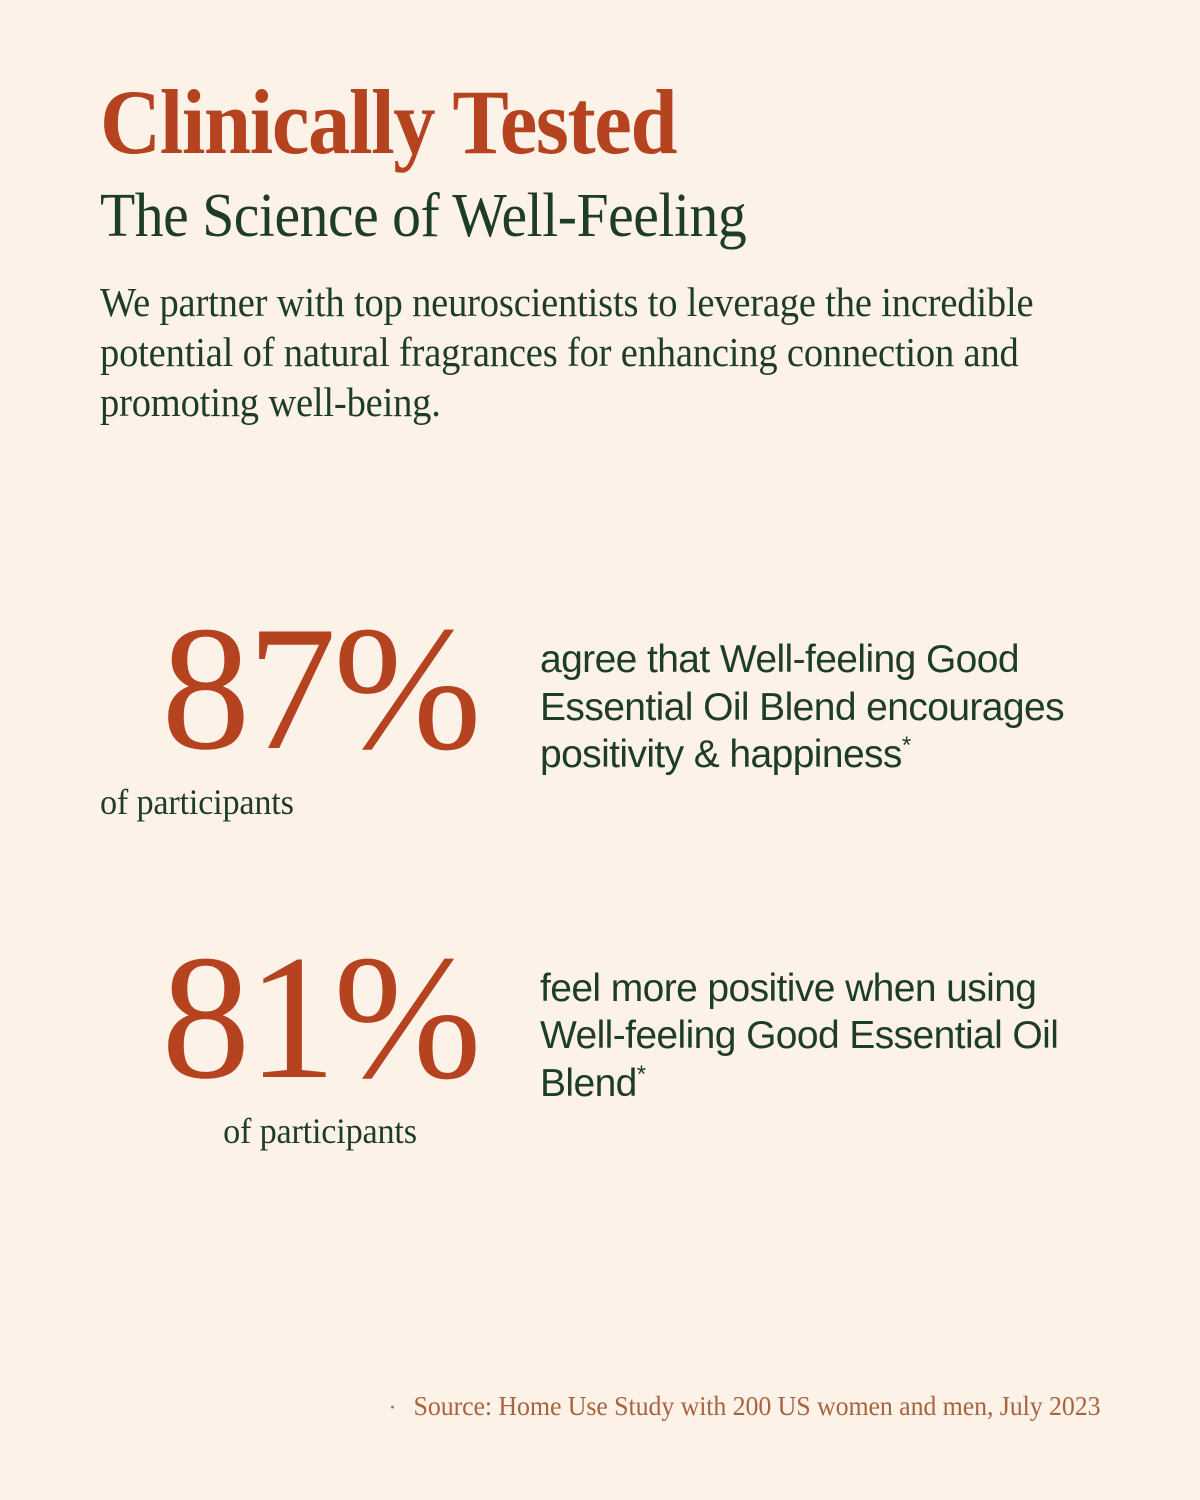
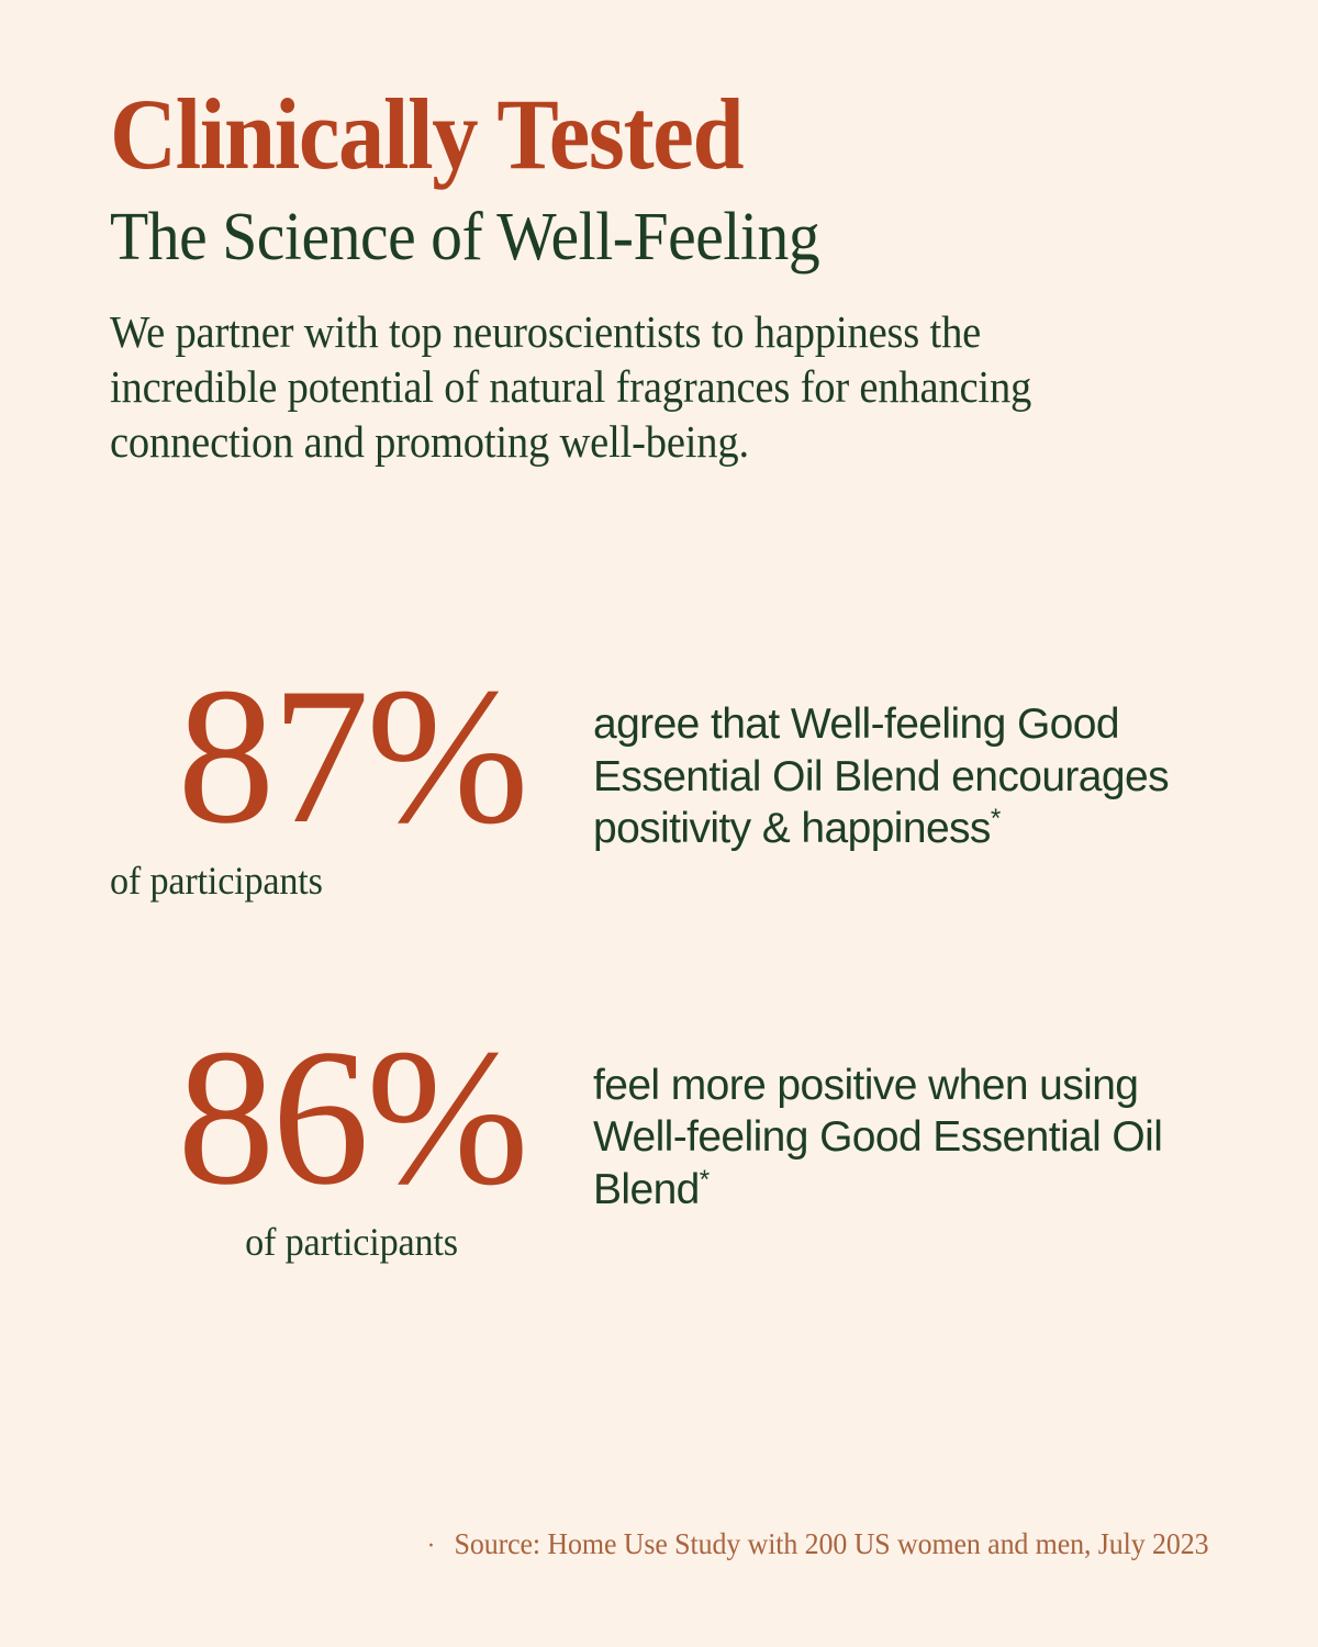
  Clinically Tested
  The Science of Well-Feeling
- We partner with top neuroscientists to leverage the incredible potential of natural fragrances for enhancing connection and promoting well-being.
+ We partner with top neuroscientists to happiness the incredible potential of natural fragrances for enhancing connection and promoting well-being.
  87%
  of participants
  agree that Well-feeling Good Essential Oil Blend encourages positivity & happiness*
- 81%
+ 86%
  of participants
  feel more positive when using Well-feeling Good Essential Oil Blend*
  ·
  Source: Home Use Study with 200 US women and men, July 2023
